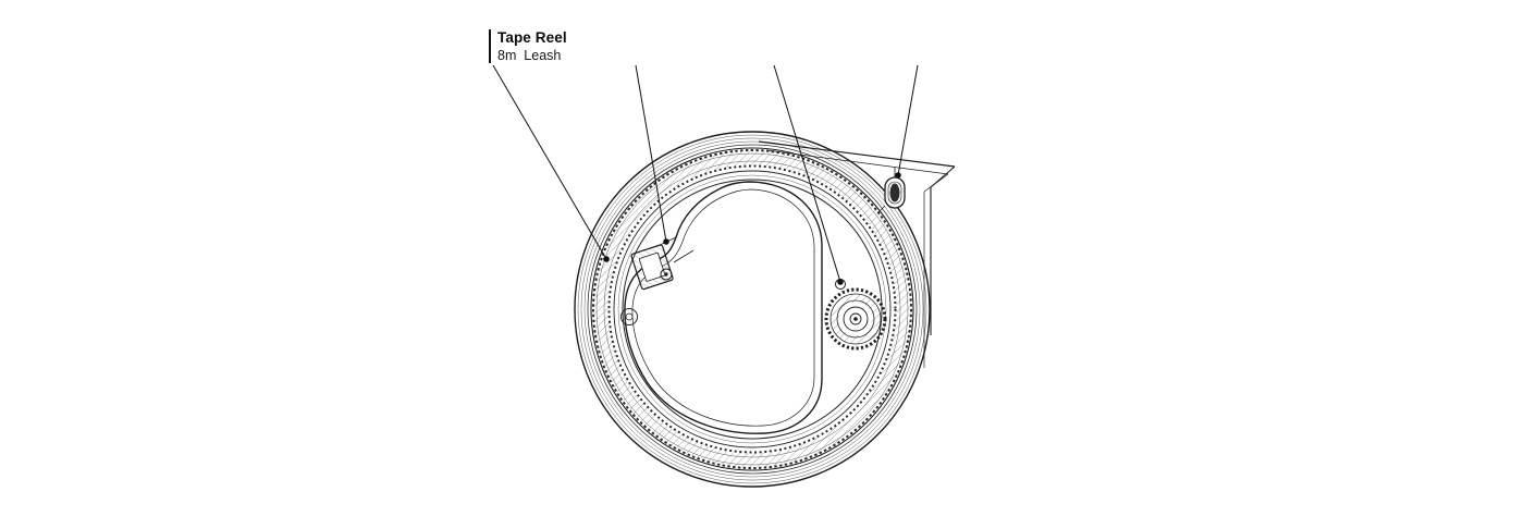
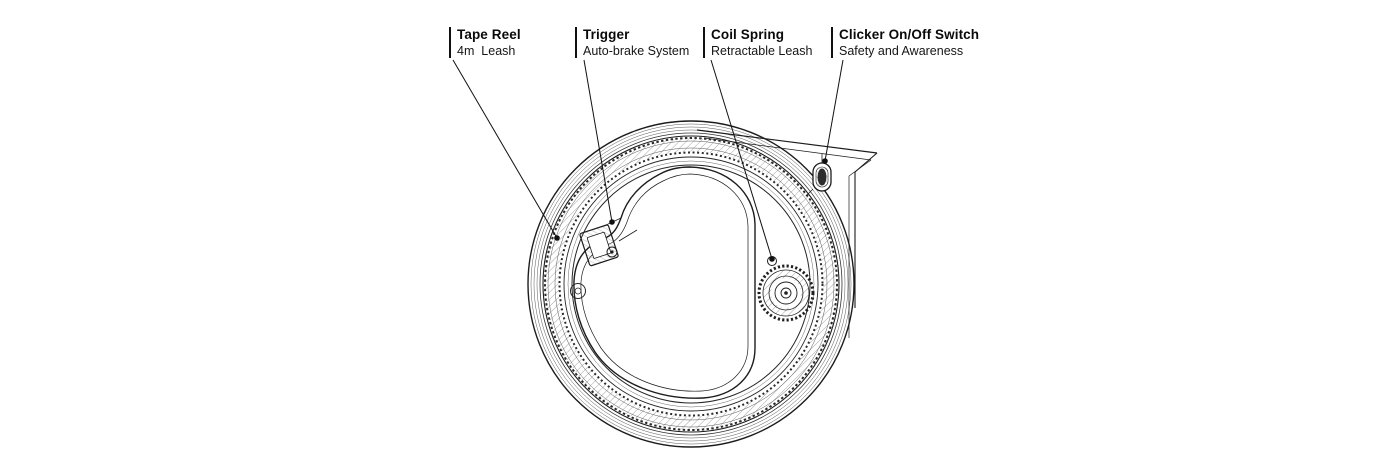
  Tape Reel
- 8m Leash
+ 4m Leash
+ Trigger
+ Auto-brake System
+ Coil Spring
+ Retractable Leash
+ Clicker On/Off Switch
+ Safety and Awareness
